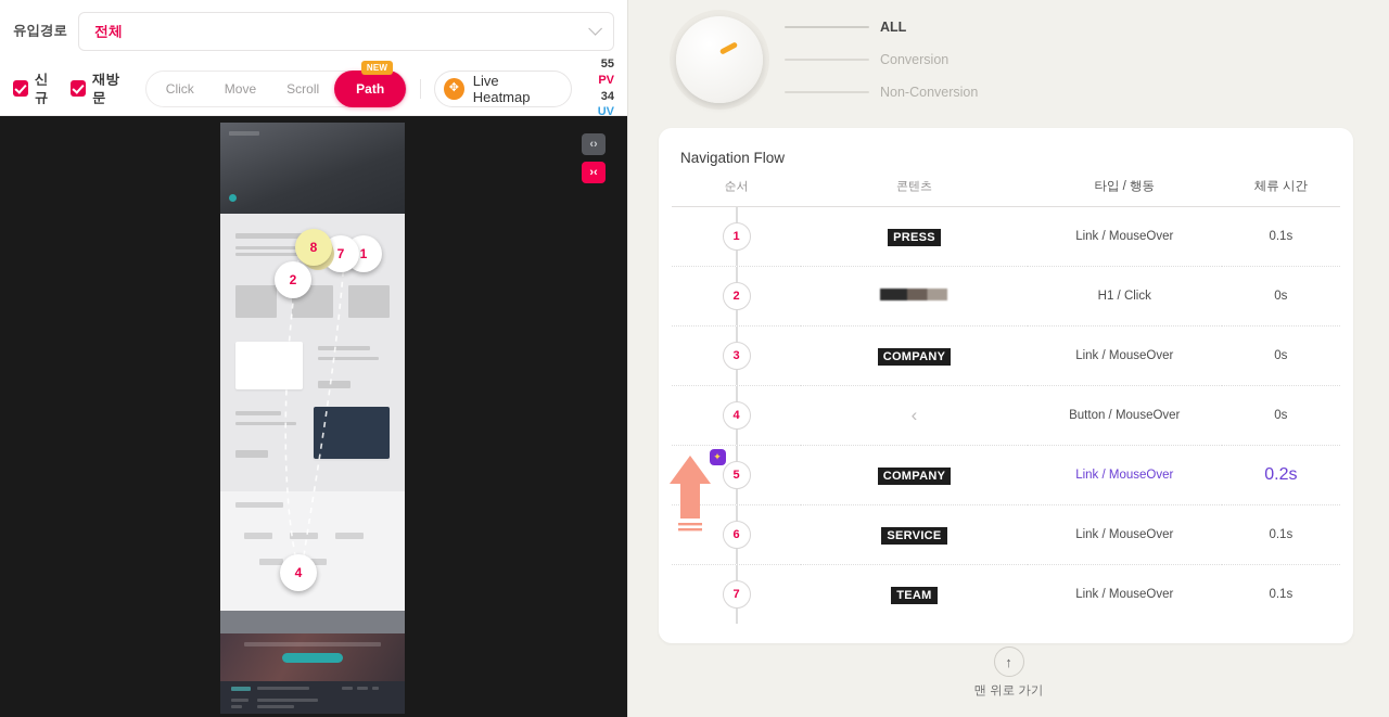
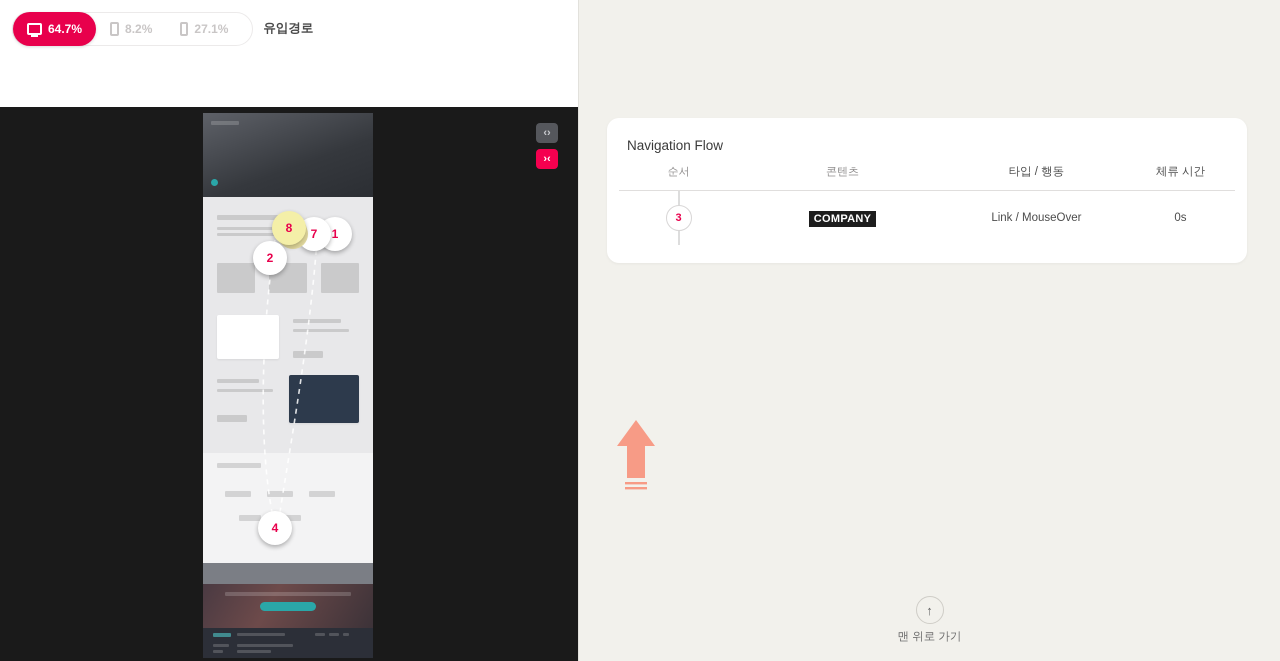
+ 64.7%
+ 8.2%
+ 27.1%
  유입경로
- 전체
- 신규
- 재방문
- Click
- Move
- Scroll
- Path
- NEW
- ✥
- Live Heatmap
- 55 PV
- 34 UV
  1
  7
  8
  2
  4
  ‹›
  ›‹
- ALL
- Conversion
- Non-Conversion
  Navigation Flow
  순서	콘텐츠	타입 / 행동	체류 시간
- 1	PRESS	Link / MouseOver	0.1s
- 2		H1 / Click	0s
  3	COMPANY	Link / MouseOver	0s
- 4	‹	Button / MouseOver	0s
- ✦ 5	COMPANY	Link / MouseOver	0.2s
- 6	SERVICE	Link / MouseOver	0.1s
- 7	TEAM	Link / MouseOver	0.1s
  ↑
  맨 위로 가기
